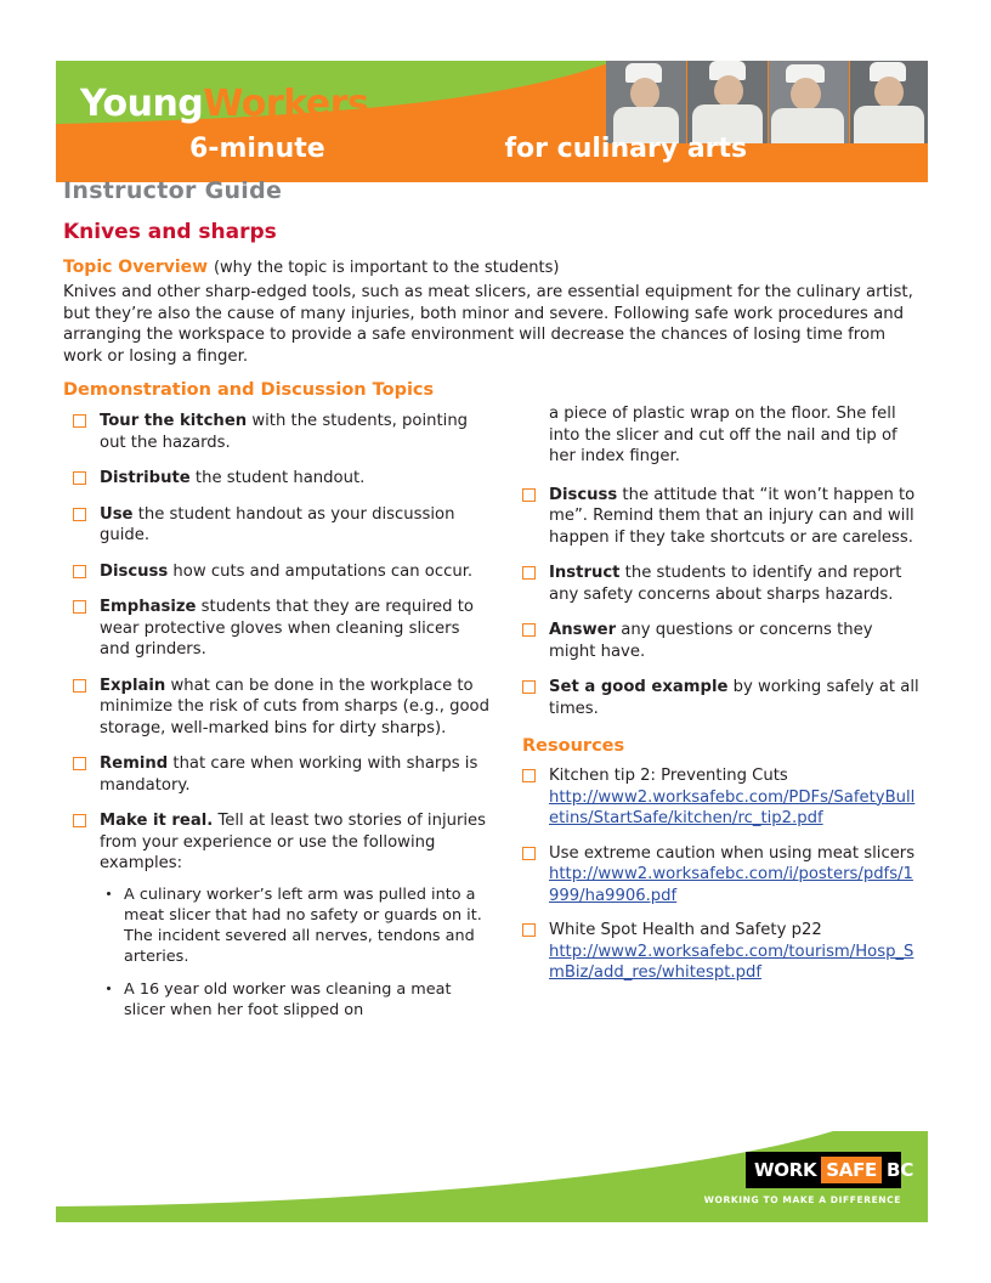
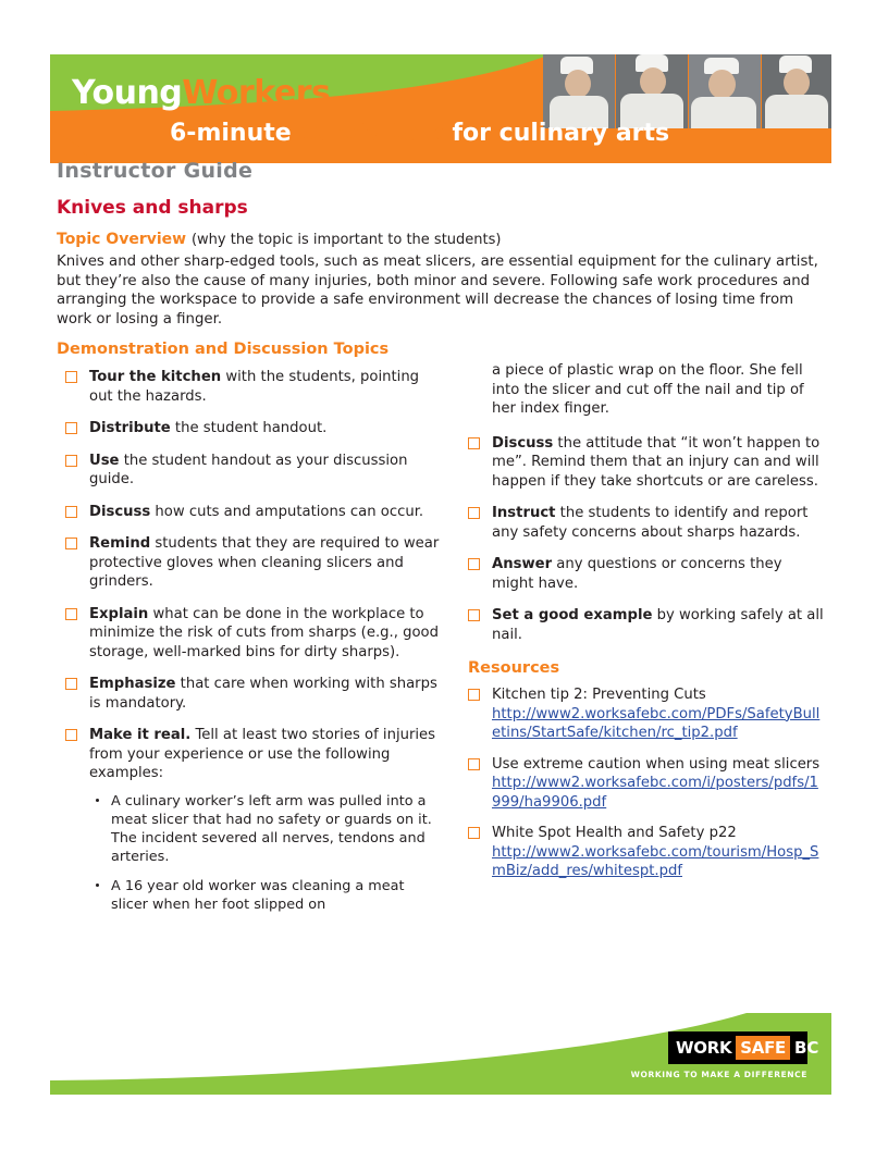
  YoungWorkers
  Instructor Guide
  Knives and sharps
  Topic Overview (why the topic is important to the students)
  Knives and other sharp-edged tools, such as meat slicers, are essential equipment for the culinary artist, but they’re also the cause of many injuries, both minor and severe. Following safe work procedures and arranging the workspace to provide a safe environment will decrease the chances of losing time from work or losing a finger.
  Demonstration and Discussion Topics
  Tour the kitchen with the students, pointing out the hazards.
  Distribute the student handout.
  Use the student handout as your discussion guide.
  Discuss how cuts and amputations can occur.
- Emphasize students that they are required to wear protective gloves when cleaning slicers and grinders.
+ Remind students that they are required to wear protective gloves when cleaning slicers and grinders.
  Explain what can be done in the workplace to minimize the risk of cuts from sharps (e.g., good storage, well-marked bins for dirty sharps).
- Remind that care when working with sharps is mandatory.
+ Emphasize that care when working with sharps is mandatory.
  Make it real. Tell at least two stories of injuries from your experience or use the following examples:
  A culinary worker’s left arm was pulled into a meat slicer that had no safety or guards on it. The incident severed all nerves, tendons and arteries.
  A 16 year old worker was cleaning a meat slicer when her foot slipped on
  a piece of plastic wrap on the floor. She fell into the slicer and cut off the nail and tip of her index finger.
  Discuss the attitude that “it won’t happen to me”. Remind them that an injury can and will happen if they take shortcuts or are careless.
  Instruct the students to identify and report any safety concerns about sharps hazards.
  Answer any questions or concerns they might have.
- Set a good example by working safely at all times.
+ Set a good example by working safely at all nail.
  Resources
  Kitchen tip 2: Preventing Cuts
  http://www2.worksafebc.com/PDFs/SafetyBulletins/StartSafe/kitchen/rc_tip2.pdf
  Use extreme caution when using meat slicers
  http://www2.worksafebc.com/i/posters/pdfs/1999/ha9906.pdf
  White Spot Health and Safety p22
  http://www2.worksafebc.com/tourism/Hosp_SmBiz/add_res/whitespt.pdf
  WORK
  SAFE
  BC
  WORKING TO MAKE A DIFFERENCE
